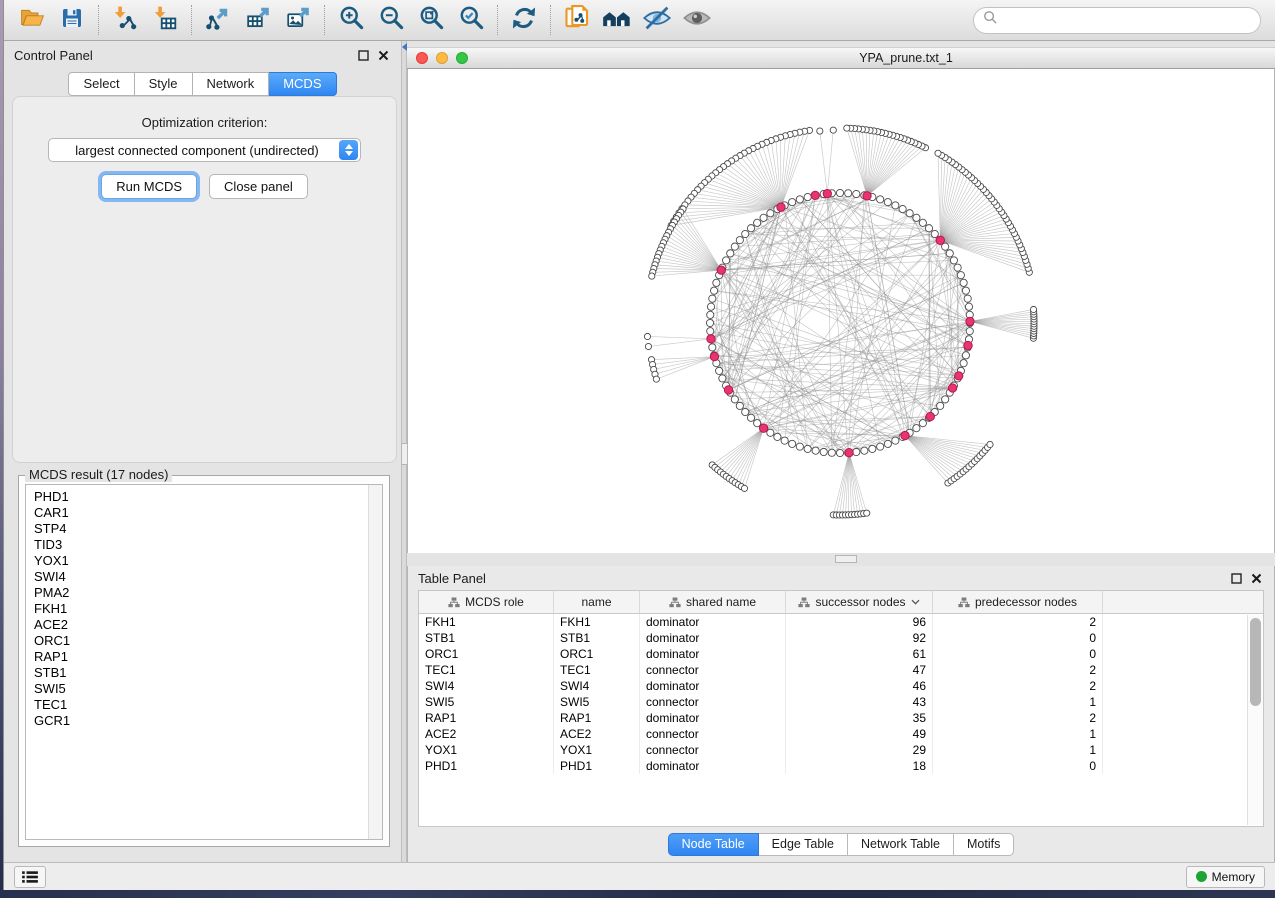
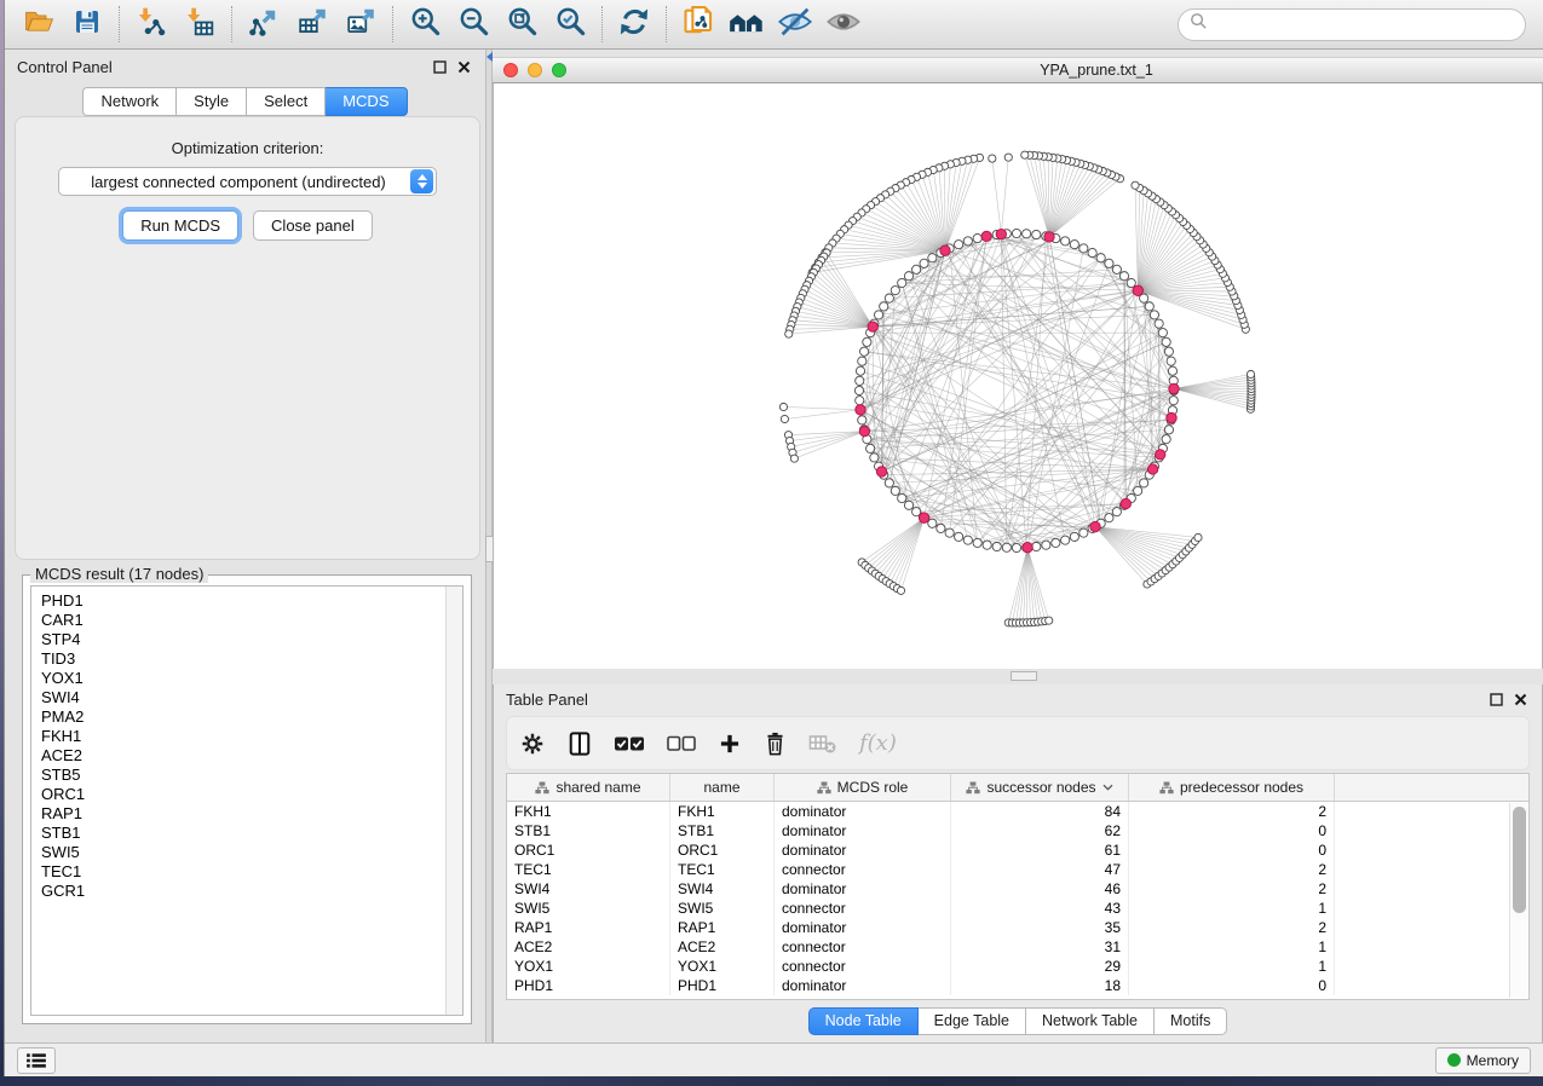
  Control Panel
- Select
+ Network
  Style
- Network
+ Select
  MCDS
  Optimization criterion:
  largest connected component (undirected)
  Run MCDS
  Close panel
  MCDS result (17 nodes)
  PHD1
  CAR1
  STP4
  TID3
  YOX1
  SWI4
  PMA2
  FKH1
  ACE2
+ STB5
  ORC1
  RAP1
  STB1
  SWI5
  TEC1
  GCR1
  YPA_prune.txt_1
  Table Panel
+ f(x)
- MCDS role
+ shared name
  name
- shared name
+ MCDS role
  successor nodes
  predecessor nodes
  FKH1
  FKH1
  dominator
- 96
+ 84
  2
  STB1
  STB1
  dominator
- 92
+ 62
  0
  ORC1
  ORC1
  dominator
  61
  0
  TEC1
  TEC1
  connector
  47
  2
  SWI4
  SWI4
  dominator
  46
  2
  SWI5
  SWI5
  connector
  43
  1
  RAP1
  RAP1
  dominator
  35
  2
  ACE2
  ACE2
  connector
- 49
+ 31
  1
  YOX1
  YOX1
  connector
  29
  1
  PHD1
  PHD1
  dominator
  18
  0
  Node Table
  Edge Table
  Network Table
  Motifs
  Memory
